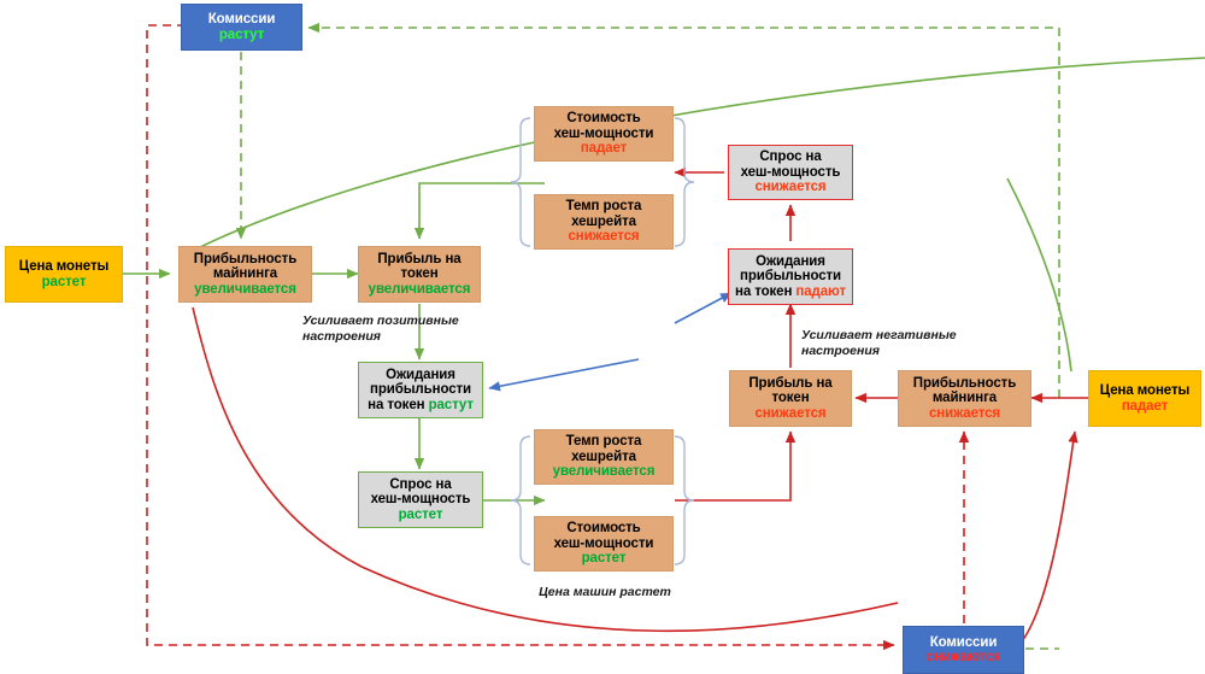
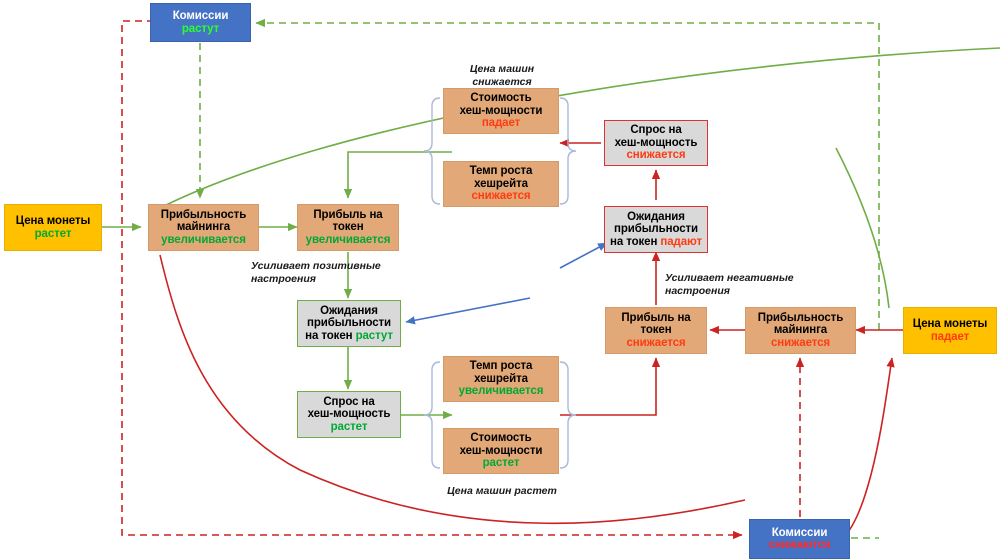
  Комиссии
  растут
  Комиссии
  снижаются
  Цена монеты
  растет
  Цена монеты
  падает
  Прибыльность
  майнинга
  увеличивается
  Прибыльность
  майнинга
  снижается
  Прибыль на
  токен
  увеличивается
  Прибыль на
  токен
  снижается
  Ожидания
  прибыльности
  на токен растут
  Ожидания
  прибыльности
  на токен падают
  Спрос на
  хеш-мощность
  растет
  Спрос на
  хеш-мощность
  снижается
  Стоимость
  хеш-мощности
  падает
  Темп роста
  хешрейта
  снижается
  Темп роста
  хешрейта
  увеличивается
  Стоимость
  хеш-мощности
  растет
+ Цена машин снижается
  Цена машин растет
  Усиливает позитивные
  настроения
  Усиливает негативные
  настроения
